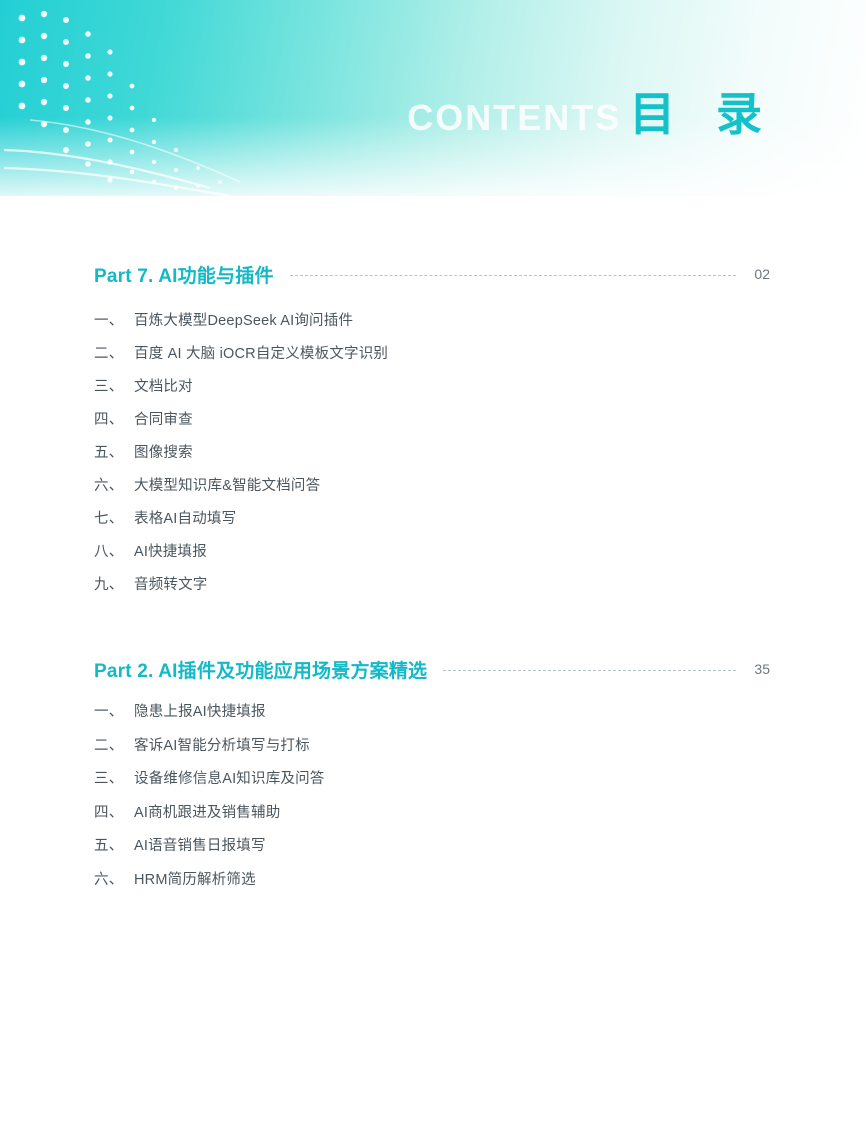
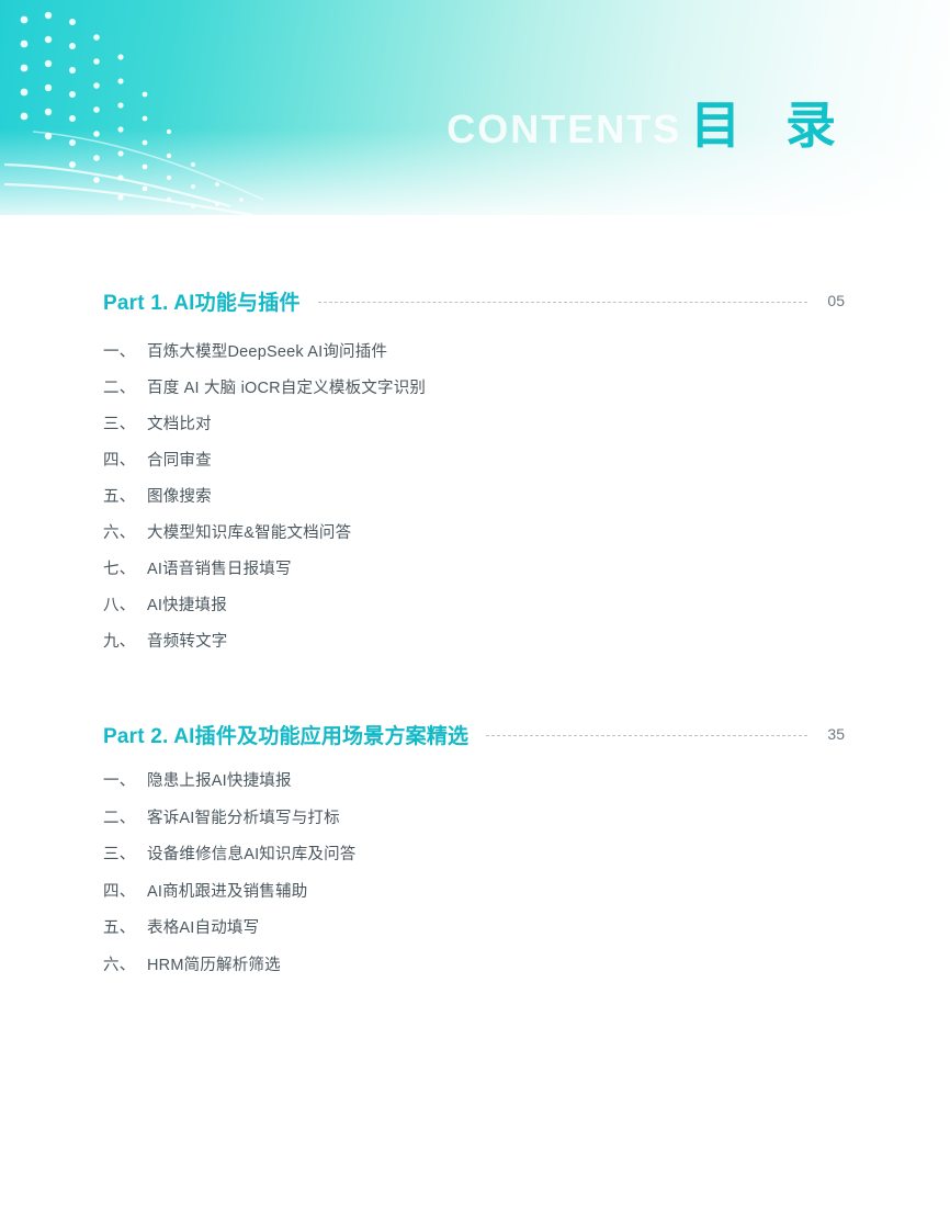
  CONTENTS
  目 录
- Part 7. AI功能与插件
+ Part 1. AI功能与插件
- 02
+ 05
  一、
  百炼大模型DeepSeek AI询问插件
  二、
  百度 AI 大脑 iOCR自定义模板文字识别
  三、
  文档比对
  四、
  合同审查
  五、
  图像搜索
  六、
  大模型知识库&智能文档问答
  七、
- 表格AI自动填写
+ AI语音销售日报填写
  八、
  AI快捷填报
  九、
  音频转文字
  Part 2. AI插件及功能应用场景方案精选
  35
  一、
  隐患上报AI快捷填报
  二、
  客诉AI智能分析填写与打标
  三、
  设备维修信息AI知识库及问答
  四、
  AI商机跟进及销售辅助
  五、
- AI语音销售日报填写
+ 表格AI自动填写
  六、
  HRM简历解析筛选
